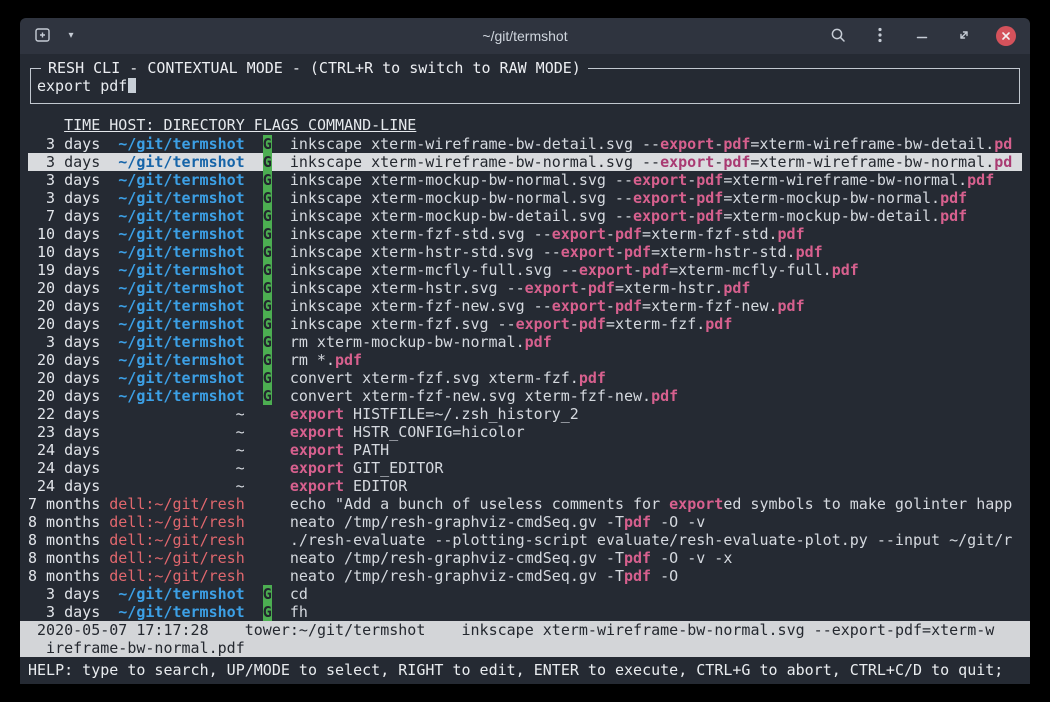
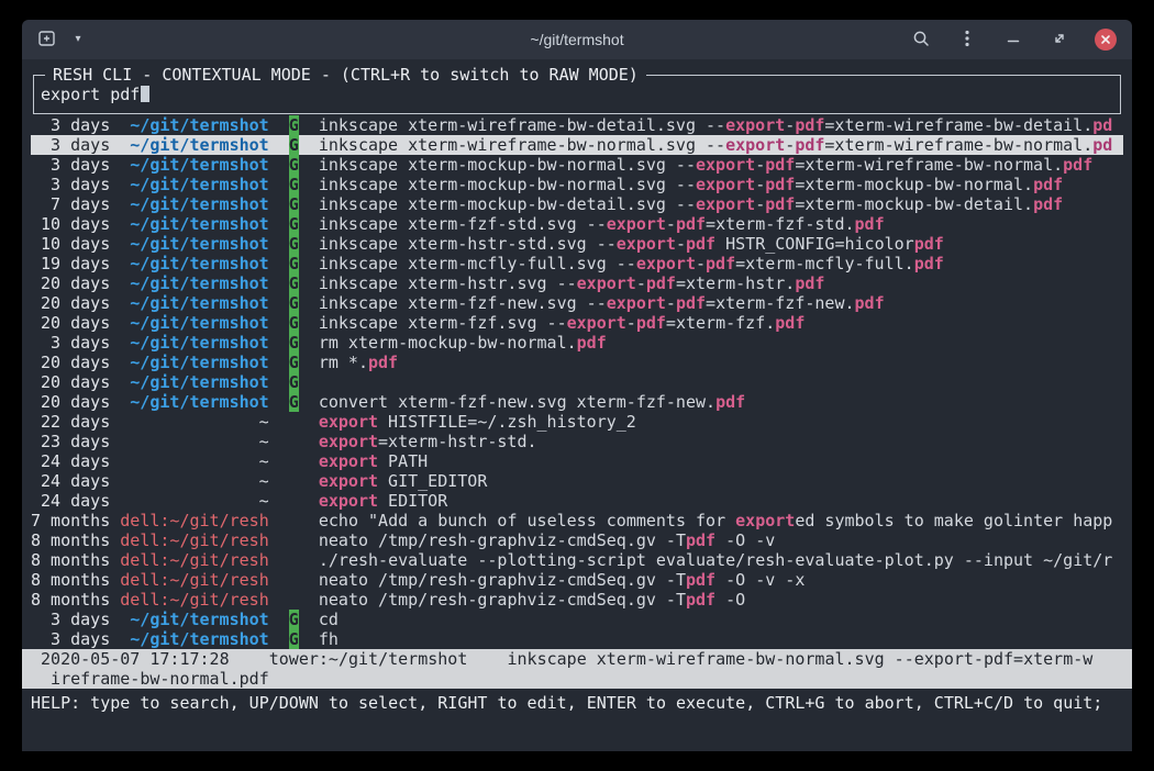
  ▾
  ~/git/termshot
  RESH CLI - CONTEXTUAL MODE - (CTRL+R to switch to RAW MODE)
  export pdf
- TIME HOST: DIRECTORY FLAGS COMMAND-LINE
  3 days
  ~/git/termshot
  G
  inkscape xterm-wireframe-bw-detail.svg --export-pdf=xterm-wireframe-bw-detail.pd
  3 days
  ~/git/termshot
  G
  inkscape xterm-wireframe-bw-normal.svg --export-pdf=xterm-wireframe-bw-normal.pd
  3 days
  ~/git/termshot
  G
  inkscape xterm-mockup-bw-normal.svg --export-pdf=xterm-wireframe-bw-normal.pdf
  3 days
  ~/git/termshot
  G
  inkscape xterm-mockup-bw-normal.svg --export-pdf=xterm-mockup-bw-normal.pdf
  7 days
  ~/git/termshot
  G
  inkscape xterm-mockup-bw-detail.svg --export-pdf=xterm-mockup-bw-detail.pdf
  10 days
  ~/git/termshot
  G
  inkscape xterm-fzf-std.svg --export-pdf=xterm-fzf-std.pdf
  10 days
  ~/git/termshot
  G
- inkscape xterm-hstr-std.svg --export-pdf=xterm-hstr-std.pdf
+ inkscape xterm-hstr-std.svg --export-pdf HSTR_CONFIG=hicolorpdf
  19 days
  ~/git/termshot
  G
  inkscape xterm-mcfly-full.svg --export-pdf=xterm-mcfly-full.pdf
  20 days
  ~/git/termshot
  G
  inkscape xterm-hstr.svg --export-pdf=xterm-hstr.pdf
  20 days
  ~/git/termshot
  G
  inkscape xterm-fzf-new.svg --export-pdf=xterm-fzf-new.pdf
  20 days
  ~/git/termshot
  G
  inkscape xterm-fzf.svg --export-pdf=xterm-fzf.pdf
  3 days
  ~/git/termshot
  G
  rm xterm-mockup-bw-normal.pdf
  20 days
  ~/git/termshot
  G
  rm *.pdf
  20 days
  ~/git/termshot
  G
- convert xterm-fzf.svg xterm-fzf.pdf
  20 days
  ~/git/termshot
  G
  convert xterm-fzf-new.svg xterm-fzf-new.pdf
  22 days
  ~
  export HISTFILE=~/.zsh_history_2
  23 days
  ~
- export HSTR_CONFIG=hicolor
+ export=xterm-hstr-std.
  24 days
  ~
  export PATH
  24 days
  ~
  export GIT_EDITOR
  24 days
  ~
  export EDITOR
  7 months
  dell:~/git/resh
  echo "Add a bunch of useless comments for exported symbols to make golinter happ
  8 months
  dell:~/git/resh
  neato /tmp/resh-graphviz-cmdSeq.gv -Tpdf -O -v
  8 months
  dell:~/git/resh
  ./resh-evaluate --plotting-script evaluate/resh-evaluate-plot.py --input ~/git/r
  8 months
  dell:~/git/resh
  neato /tmp/resh-graphviz-cmdSeq.gv -Tpdf -O -v -x
  8 months
  dell:~/git/resh
  neato /tmp/resh-graphviz-cmdSeq.gv -Tpdf -O
  3 days
  ~/git/termshot
  G
  cd
  3 days
  ~/git/termshot
  G
  fh
  2020-05-07 17:17:28 tower:~/git/termshot inkscape xterm-wireframe-bw-normal.svg --export-pdf=xterm-w
  ireframe-bw-normal.pdf
- HELP: type to search, UP/MODE to select, RIGHT to edit, ENTER to execute, CTRL+G to abort, CTRL+C/D to quit;
+ HELP: type to search, UP/DOWN to select, RIGHT to edit, ENTER to execute, CTRL+G to abort, CTRL+C/D to quit;
